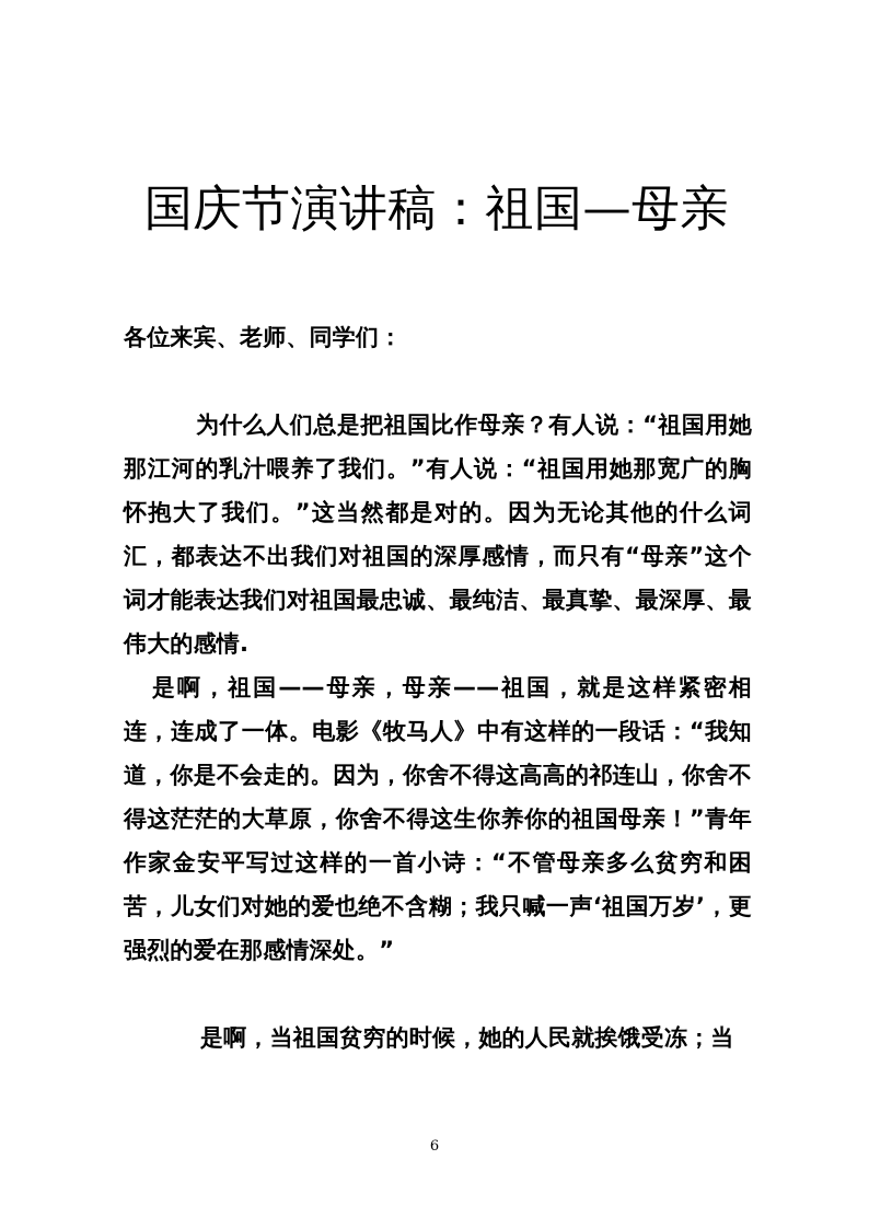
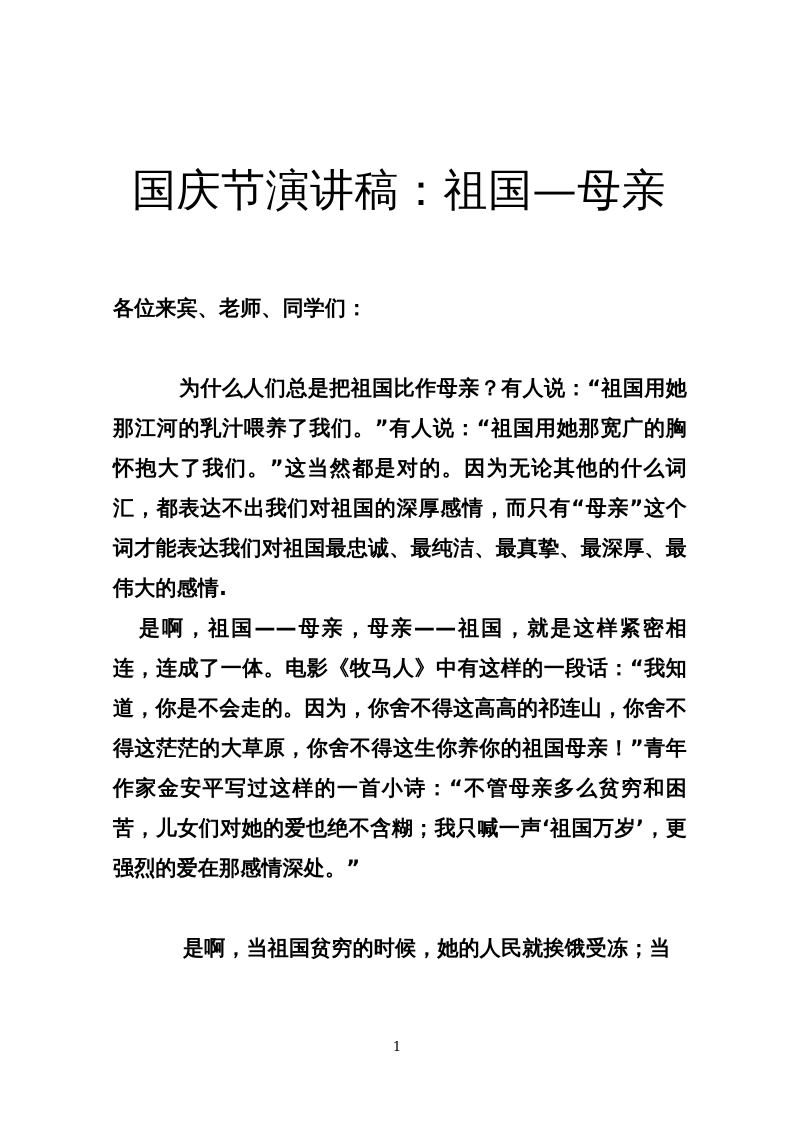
  国庆节演讲稿：祖国—母亲
  各位来宾、老师、同学们：
  为什么人们总是把祖国比作母亲？有人说：“祖国用她那江河的乳汁喂养了我们。”有人说：“祖国用她那宽广的胸怀抱大了我们。”这当然都是对的。因为无论其他的什么词汇，都表达不出我们对祖国的深厚感情，而只有“母亲”这个词才能表达我们对祖国最忠诚、最纯洁、最真挚、最深厚、最伟大的感情.
  是啊，祖国——母亲，母亲——祖国，就是这样紧密相连，连成了一体。电影《牧马人》中有这样的一段话：“我知道，你是不会走的。因为，你舍不得这高高的祁连山，你舍不得这茫茫的大草原，你舍不得这生你养你的祖国母亲！”青年作家金安平写过这样的一首小诗：“不管母亲多么贫穷和困苦，儿女们对她的爱也绝不含糊；我只喊一声‘祖国万岁’，更强烈的爱在那感情深处。”
  是啊，当祖国贫穷的时候，她的人民就挨饿受冻；当
- 6
+ 1
